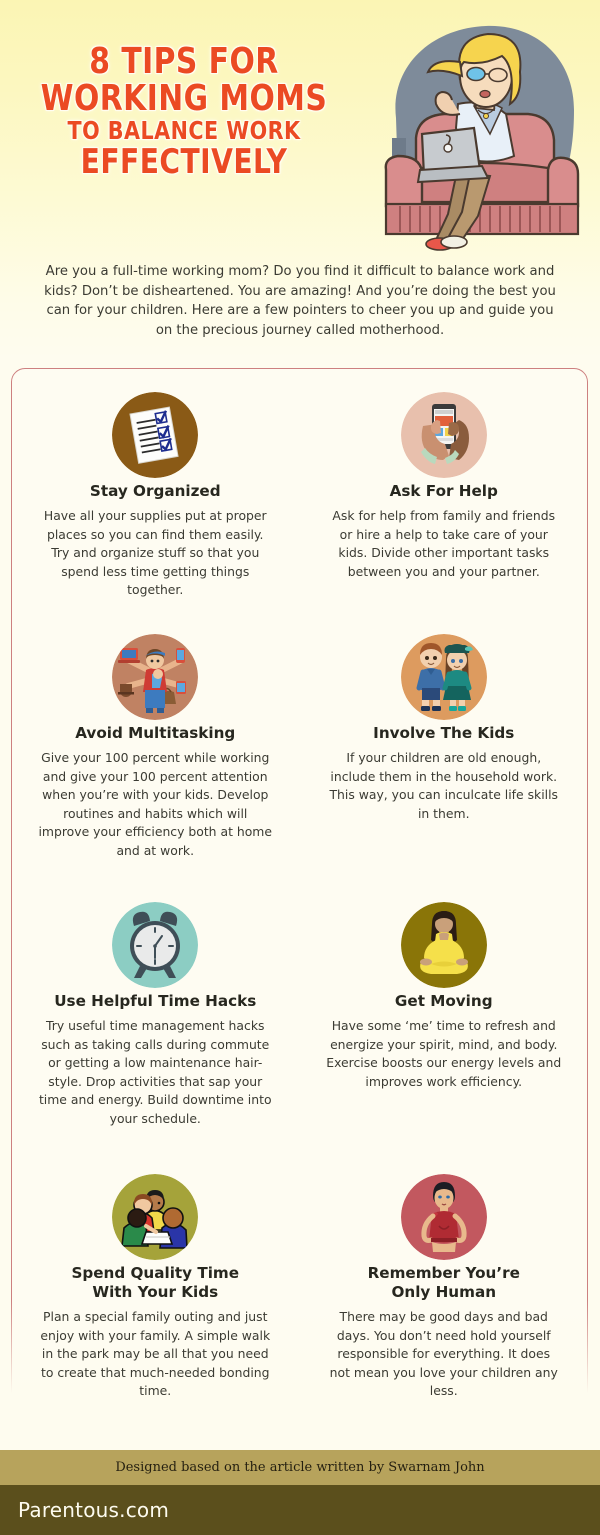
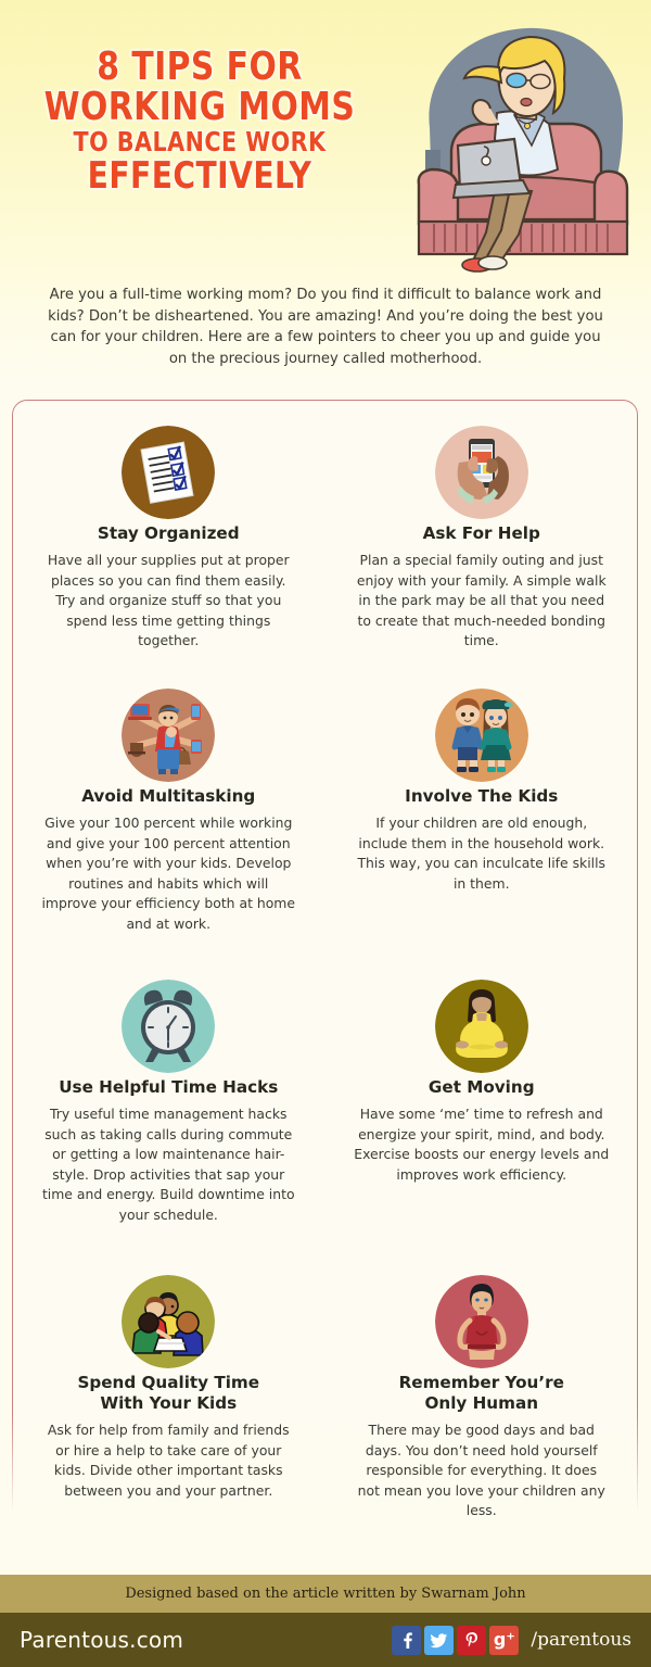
  8 TIPS FOR
  WORKING MOMS
  TO BALANCE WORK
  EFFECTIVELY
  Are you a full-time working mom? Do you find it difficult to balance work and kids? Don’t be disheartened. You are amazing! And you’re doing the best you can for your children. Here are a few pointers to cheer you up and guide you on the precious journey called motherhood.
  Stay Organized
  Have all your supplies put at proper places so you can find them easily. Try and organize stuff so that you spend less time getting things together.
  Ask For Help
- Ask for help from family and friends or hire a help to take care of your kids. Divide other important tasks between you and your partner.
+ Plan a special family outing and just enjoy with your family. A simple walk in the park may be all that you need to create that much-needed bonding time.
  Avoid Multitasking
  Give your 100 percent while working and give your 100 percent attention when you’re with your kids. Develop routines and habits which will improve your efficiency both at home and at work.
  Involve The Kids
  If your children are old enough, include them in the household work. This way, you can inculcate life skills in them.
  Use Helpful Time Hacks
  Try useful time management hacks such as taking calls during commute or getting a low maintenance hair-style. Drop activities that sap your time and energy. Build downtime into your schedule.
  Get Moving
  Have some ‘me’ time to refresh and energize your spirit, mind, and body. Exercise boosts our energy levels and improves work efficiency.
  Spend Quality Time
  With Your Kids
- Plan a special family outing and just enjoy with your family. A simple walk in the park may be all that you need to create that much-needed bonding time.
+ Ask for help from family and friends or hire a help to take care of your kids. Divide other important tasks between you and your partner.
  Remember You’re
  Only Human
  There may be good days and bad days. You don’t need hold yourself responsible for everything. It does not mean you love your children any less.
  Designed based on the article written by Swarnam John
  Parentous.com
+ g⁺
+ /parentous
